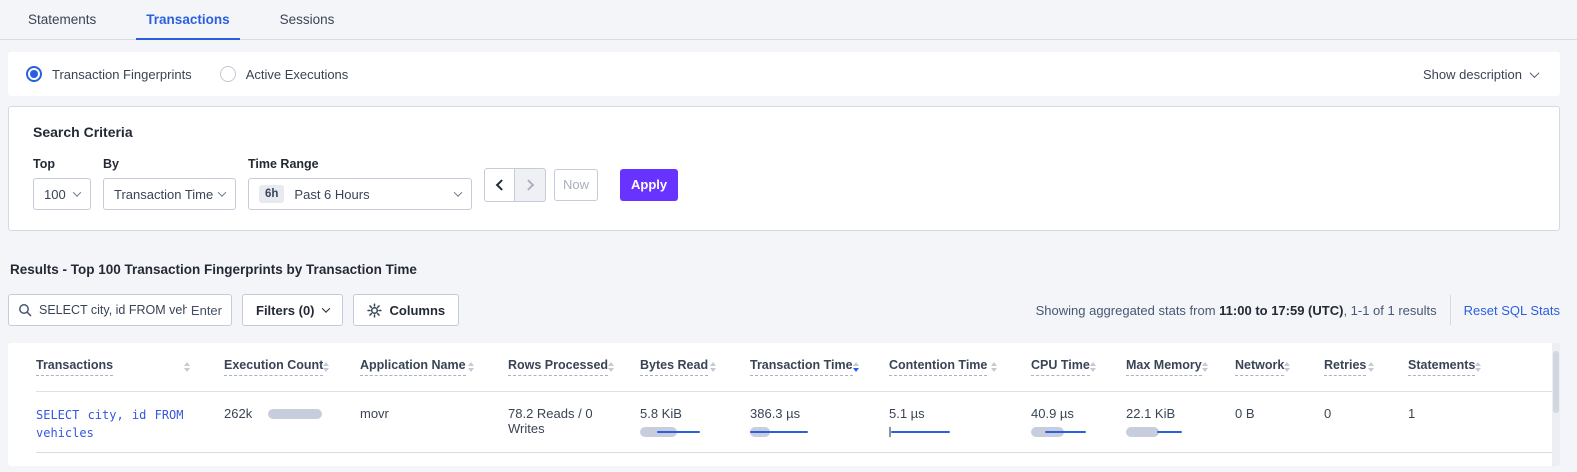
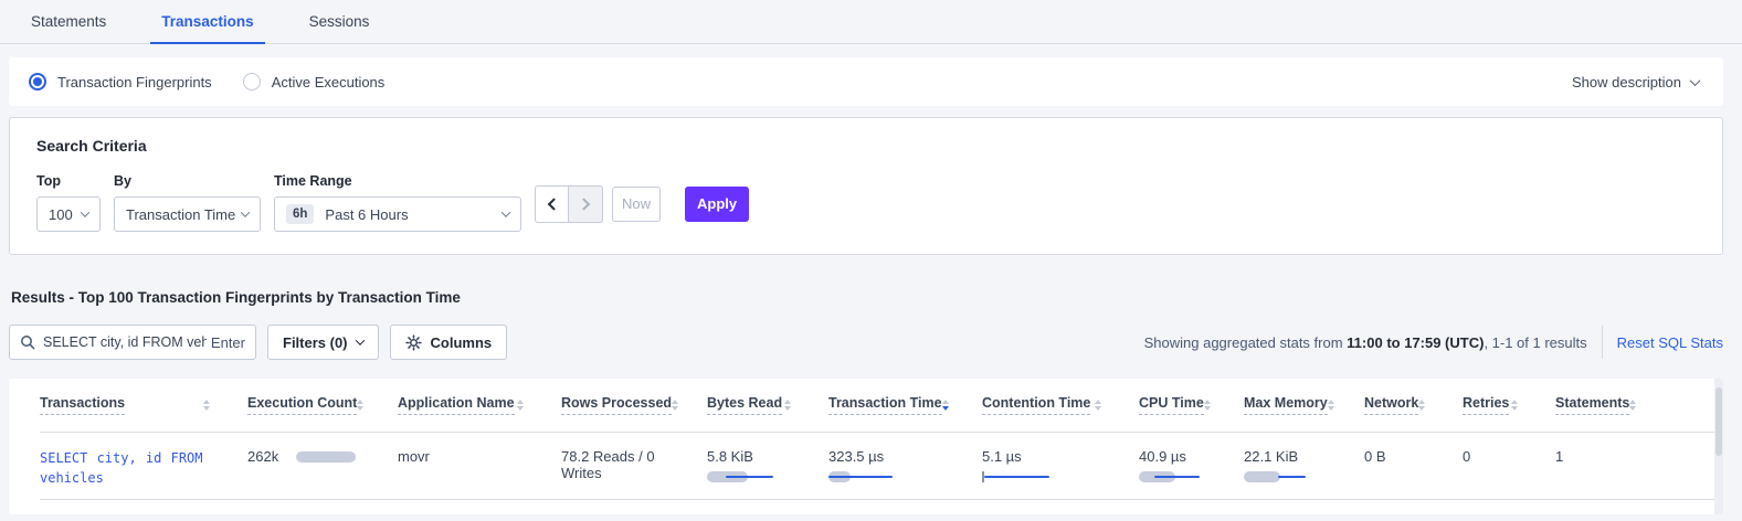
  Statements
  Transactions
  Sessions
  Transaction Fingerprints
  Active Executions
  Show description
  Search Criteria
  Top
  100
  By
  Transaction Time
  Time Range
  6h
  Past 6 Hours
  Now
  Apply
  Results - Top 100 Transaction Fingerprints by Transaction Time
  SELECT city, id FROM veh
  Enter
  Filters (0)
  Columns
  Showing aggregated stats from 11:00 to 17:59 (UTC), 1-1 of 1 results
  Reset SQL Stats
  Transactions
  Execution Count
  Application Name
  Rows Processed
  Bytes Read
  Transaction Time
  Contention Time
  CPU Time
  Max Memory
  Network
  Retries
  Statements
  SELECT city, id FROM vehicles
  262k
  movr
  78.2 Reads / 0 Writes
  5.8 KiB
- 386.3 µs
+ 323.5 µs
  5.1 µs
  40.9 µs
  22.1 KiB
  0 B
  0
  1
